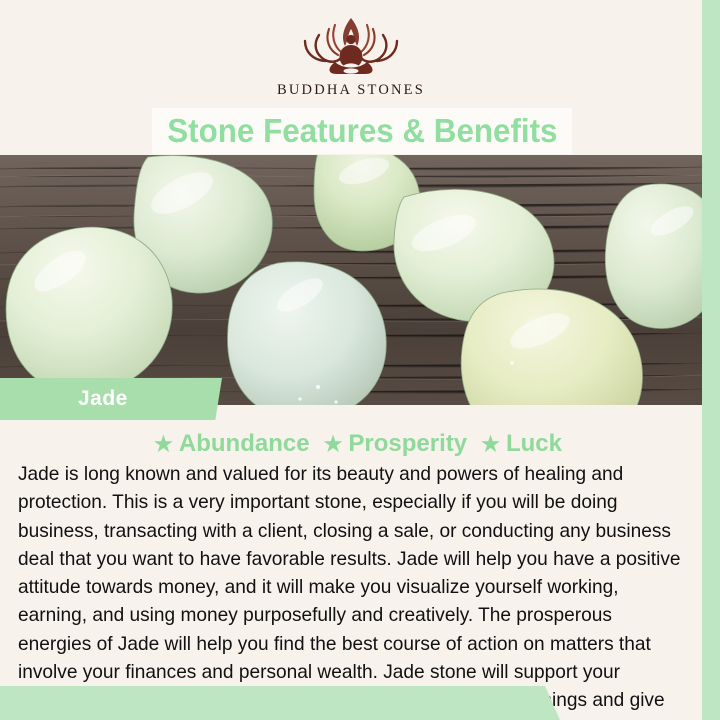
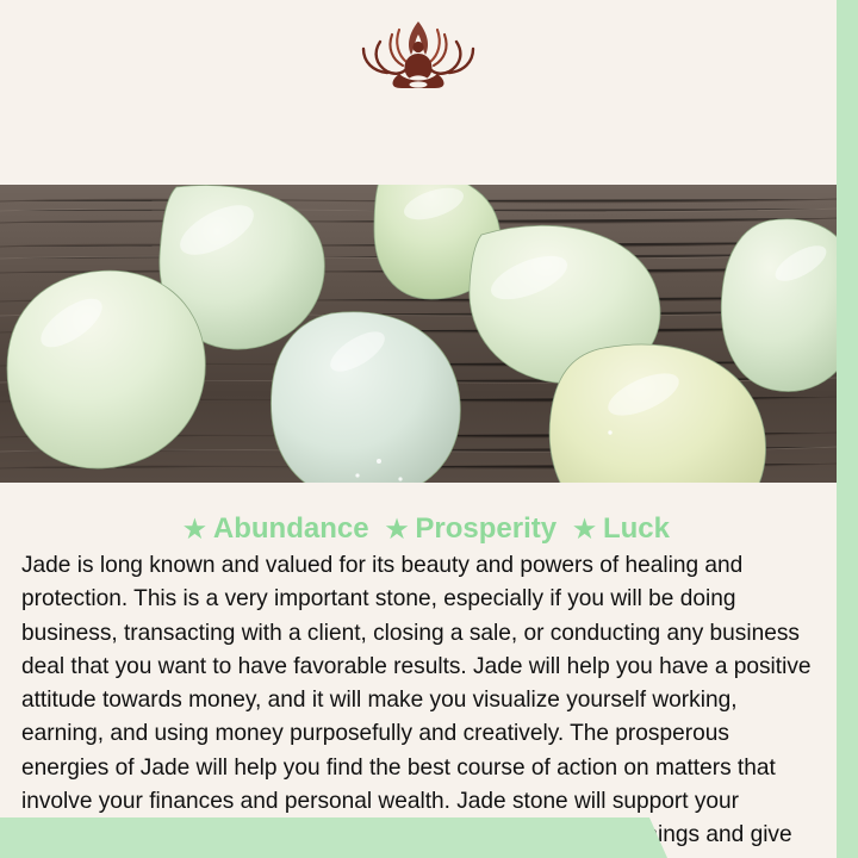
- BUDDHA STONES
- Stone Features & Benefits
- Jade
  ★
  Abundance
  ★
  Prosperity
  ★
  Luck
  Jade is long known and valued for its beauty and powers of healing and protection. This is a very important stone, especially if you will be doing business, transacting with a client, closing a sale, or conducting any business deal that you want to have favorable results. Jade will help you have a positive attitude towards money, and it will make you visualize yourself working, earning, and using money purposefully and creatively. The prosperous energies of Jade will help you find the best course of action on matters that involve your finances and personal wealth. Jade stone will support your ings and give
